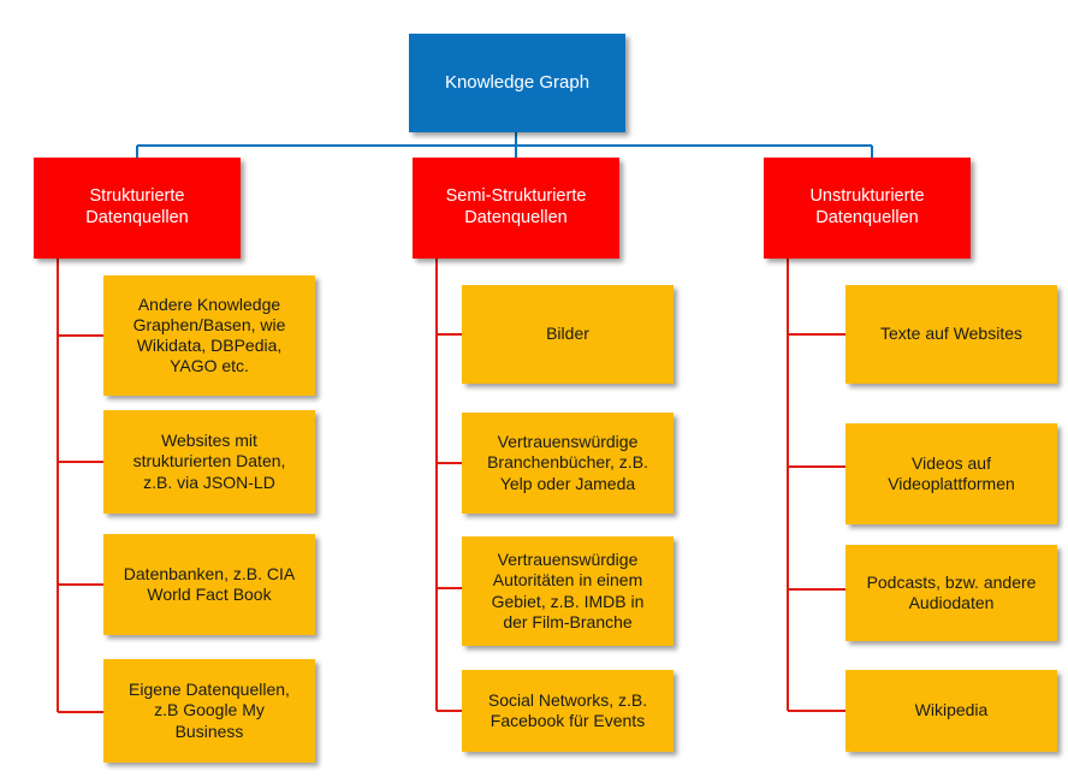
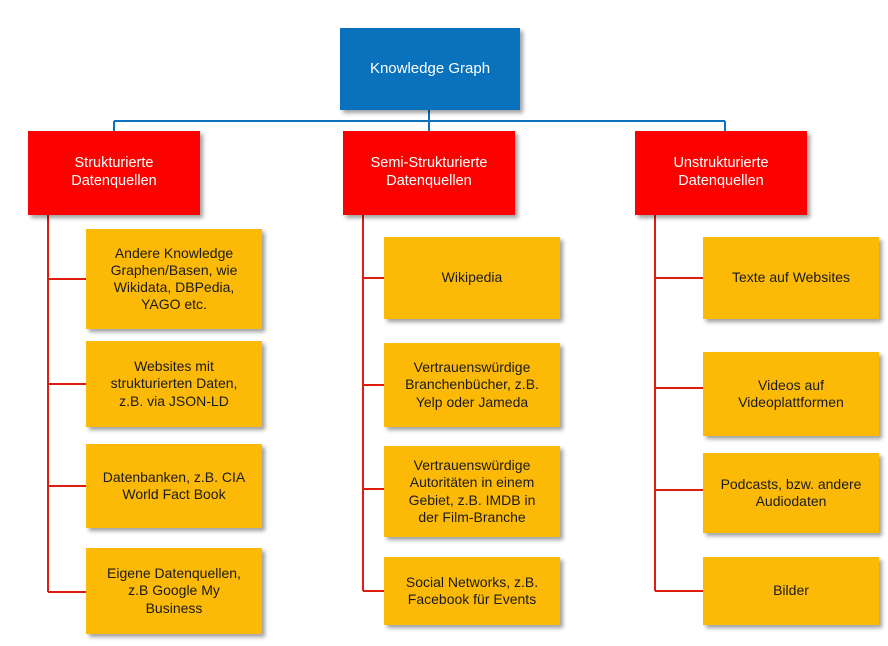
  Knowledge Graph
  Strukturierte
  Datenquellen
  Semi-Strukturierte
  Datenquellen
  Unstrukturierte
  Datenquellen
  Andere Knowledge
  Graphen/Basen, wie
  Wikidata, DBPedia,
  YAGO etc.
  Websites mit
  strukturierten Daten,
  z.B. via JSON-LD
  Datenbanken, z.B. CIA
  World Fact Book
  Eigene Datenquellen,
  z.B Google My
  Business
- Bilder
+ Wikipedia
  Vertrauenswürdige
  Branchenbücher, z.B.
  Yelp oder Jameda
  Vertrauenswürdige
  Autoritäten in einem
  Gebiet, z.B. IMDB in
  der Film-Branche
  Social Networks, z.B.
  Facebook für Events
  Texte auf Websites
  Videos auf
  Videoplattformen
  Podcasts, bzw. andere
  Audiodaten
- Wikipedia
+ Bilder
